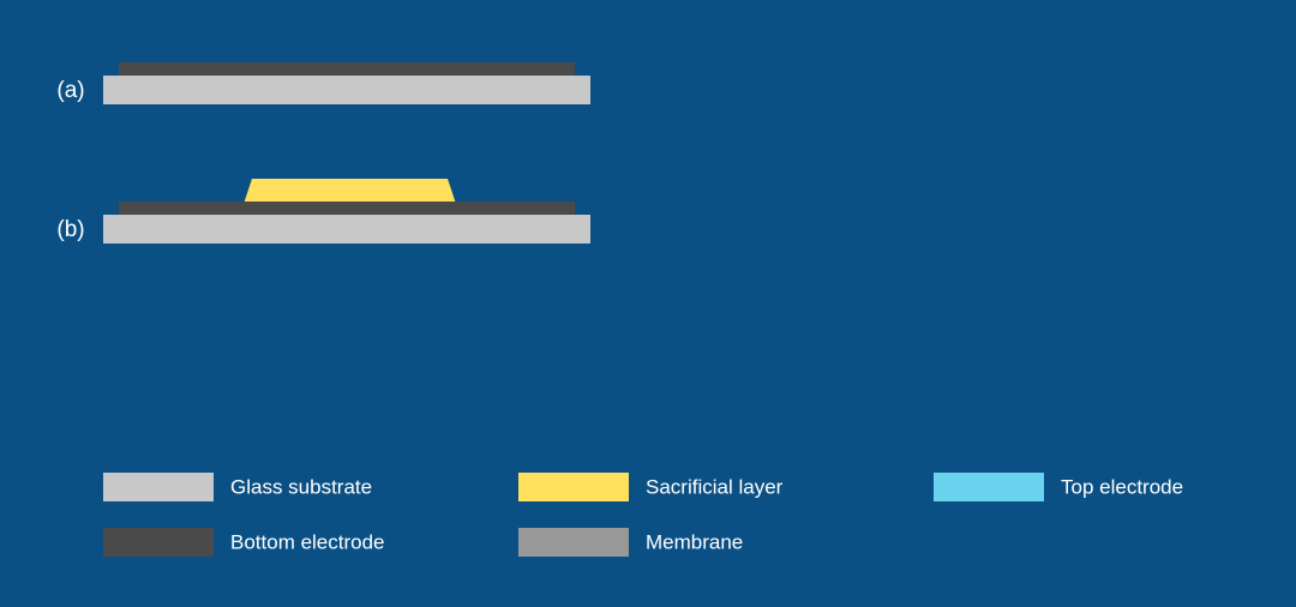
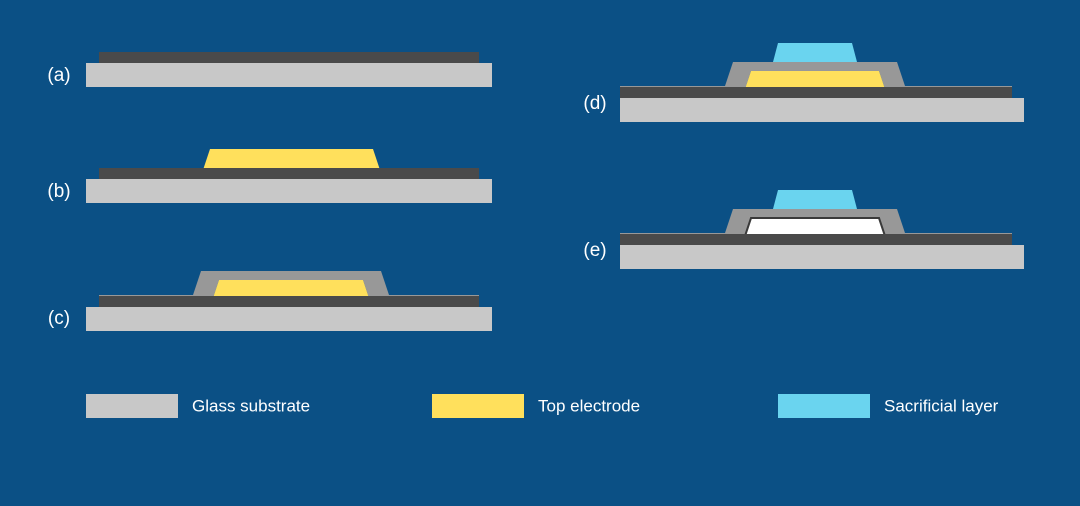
  (a)
  (b)
+ (c)
+ (d)
+ (e)
  Glass substrate
- Bottom electrode
- Sacrificial layer
+ Top electrode
- Membrane
- Top electrode
+ Sacrificial layer
